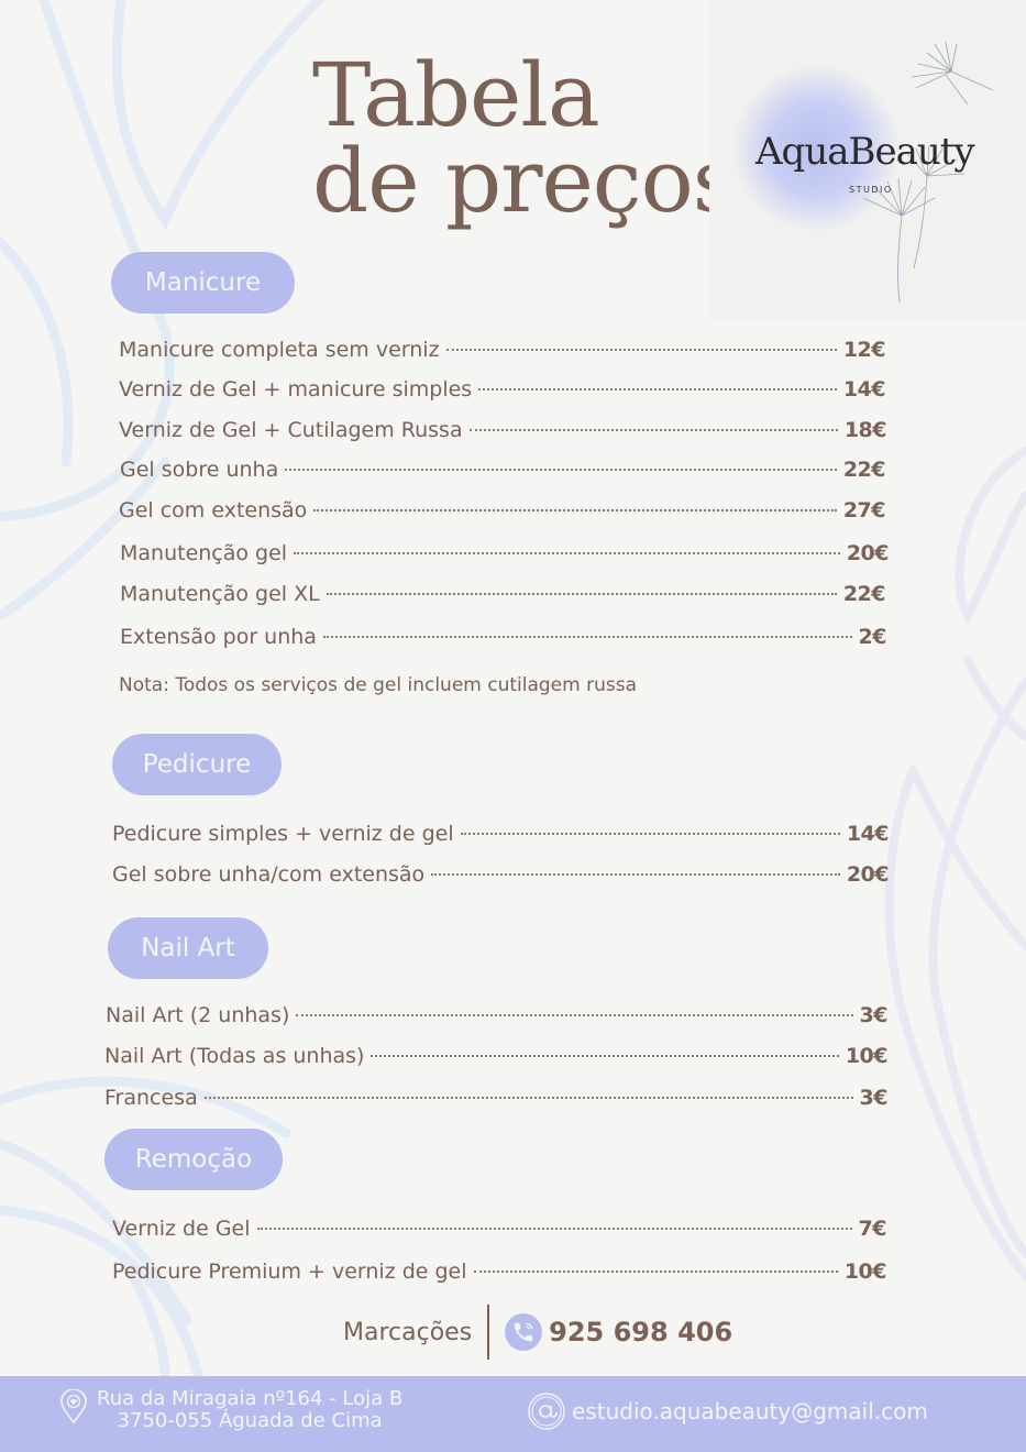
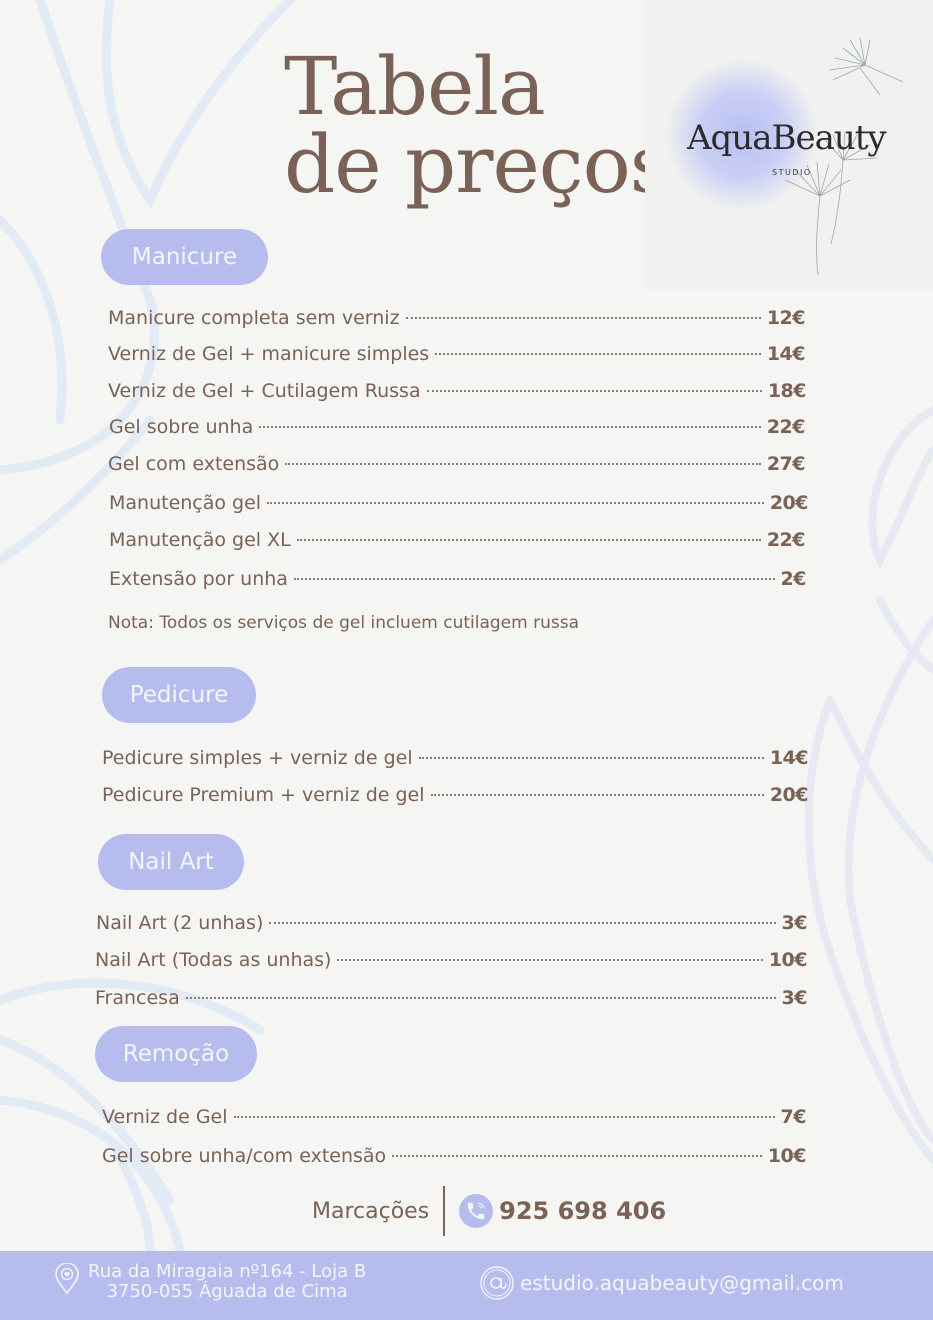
  Tabela
  de preço
  AquaBeauty
  STUDIO
  Manicure
  Manicure completa sem verniz
  12€
  Verniz de Gel + manicure simples
  14€
  Verniz de Gel + Cutilagem Russa
  18€
  Gel sobre unha
  22€
  Gel com extensão
  27€
  Manutenção gel
  20€
  Manutenção gel XL
  22€
  Extensão por unha
  2€
  Nota: Todos os serviços de gel incluem cutilagem russa
  Pedicure
  Pedicure simples + verniz de gel
  14€
- Gel sobre unha/com extensão
+ Pedicure Premium + verniz de gel
  20€
  Nail Art
  Nail Art (2 unhas)
  3€
  Nail Art (Todas as unhas)
  10€
  Francesa
  3€
  Remoção
  Verniz de Gel
  7€
- Pedicure Premium + verniz de gel
+ Gel sobre unha/com extensão
  10€
  Marcações
  925 698 406
  Rua da Miragaia nº164 - Loja B
  3750-055 Águada de Cima
  estudio.aquabeauty@gmail.com
